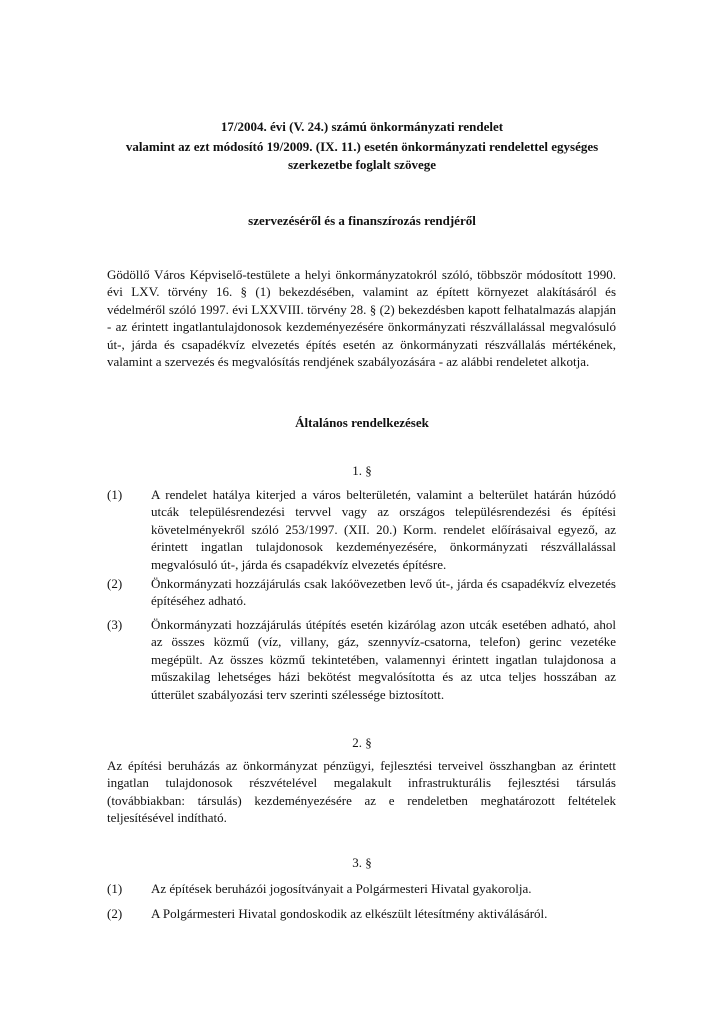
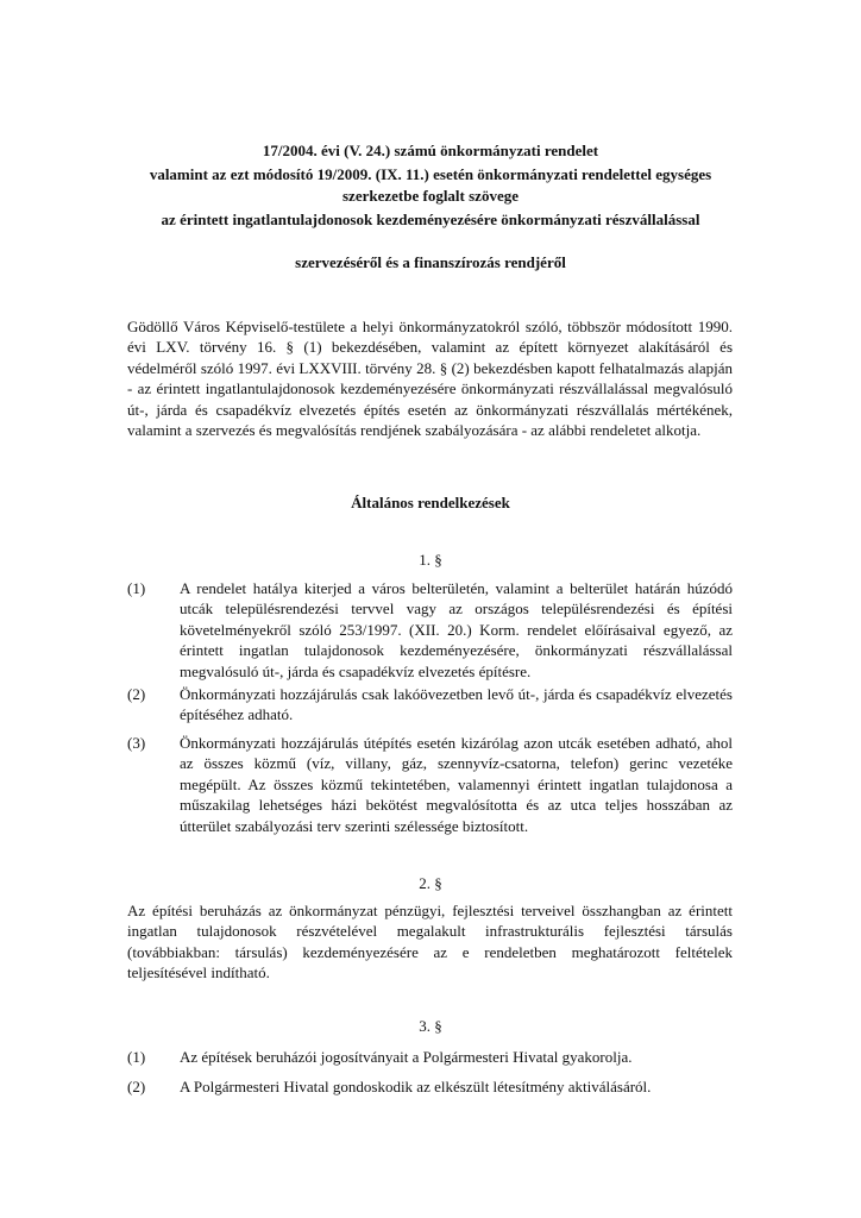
  17/2004. évi (V. 24.) számú önkormányzati rendelet
  valamint az ezt módosító 19/2009. (IX. 11.) esetén önkormányzati rendelettel egységes
  szerkezetbe foglalt szövege
+ az érintett ingatlantulajdonosok kezdeményezésére önkormányzati részvállalással
  szervezéséről és a finanszírozás rendjéről
  Gödöllő Város Képviselő-testülete a helyi önkormányzatokról szóló, többször módosított 1990. évi LXV. törvény 16. § (1) bekezdésében, valamint az épített környezet alakításáról és védelméről szóló 1997. évi LXXVIII. törvény 28. § (2) bekezdésben kapott felhatalmazás alapján - az érintett ingatlantulajdonosok kezdeményezésére önkormányzati részvállalással megvalósuló út-, járda és csapadékvíz elvezetés építés esetén az önkormányzati részvállalás mértékének, valamint a szervezés és megvalósítás rendjének szabályozására - az alábbi rendeletet alkotja.
  Általános rendelkezések
  1. §
  (1)
  A rendelet hatálya kiterjed a város belterületén, valamint a belterület határán húzódó utcák településrendezési tervvel vagy az országos településrendezési és építési követelményekről szóló 253/1997. (XII. 20.) Korm. rendelet előírásaival egyező, az érintett ingatlan tulajdonosok kezdeményezésére, önkormányzati részvállalással megvalósuló út-, járda és csapadékvíz elvezetés építésre.
  (2)
  Önkormányzati hozzájárulás csak lakóövezetben levő út-, járda és csapadékvíz elvezetés építéséhez adható.
  (3)
  Önkormányzati hozzájárulás útépítés esetén kizárólag azon utcák esetében adható, ahol az összes közmű (víz, villany, gáz, szennyvíz-csatorna, telefon) gerinc vezetéke megépült. Az összes közmű tekintetében, valamennyi érintett ingatlan tulajdonosa a műszakilag lehetséges házi bekötést megvalósította és az utca teljes hosszában az útterület szabályozási terv szerinti szélessége biztosított.
  2. §
  Az építési beruházás az önkormányzat pénzügyi, fejlesztési terveivel összhangban az érintett ingatlan tulajdonosok részvételével megalakult infrastrukturális fejlesztési társulás (továbbiakban: társulás) kezdeményezésére az e rendeletben meghatározott feltételek teljesítésével indítható.
  3. §
  (1)
  Az építések beruházói jogosítványait a Polgármesteri Hivatal gyakorolja.
  (2)
  A Polgármesteri Hivatal gondoskodik az elkészült létesítmény aktiválásáról.
